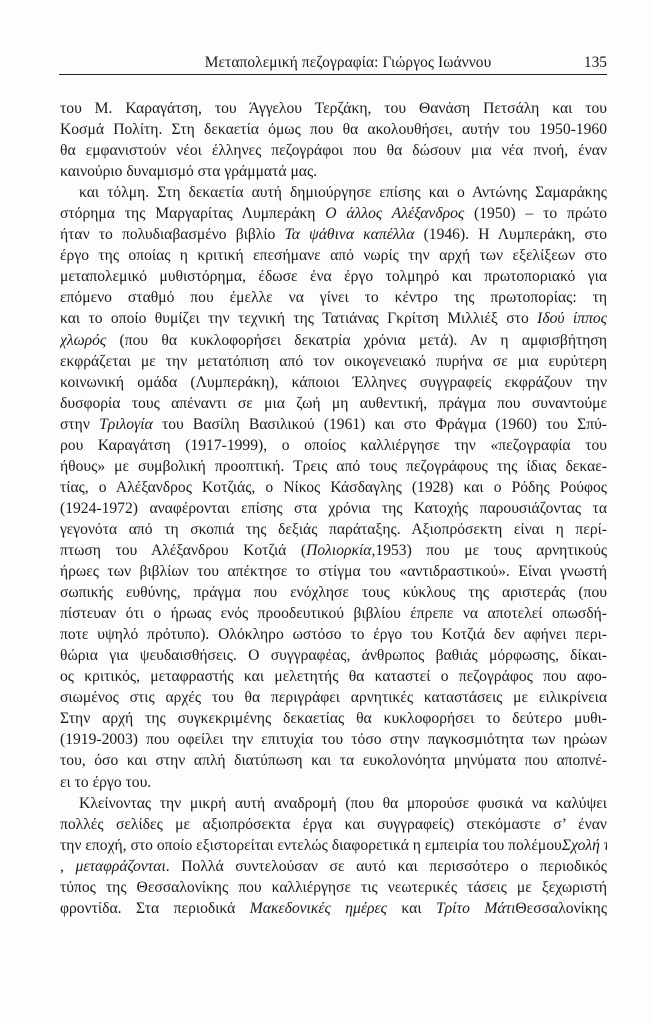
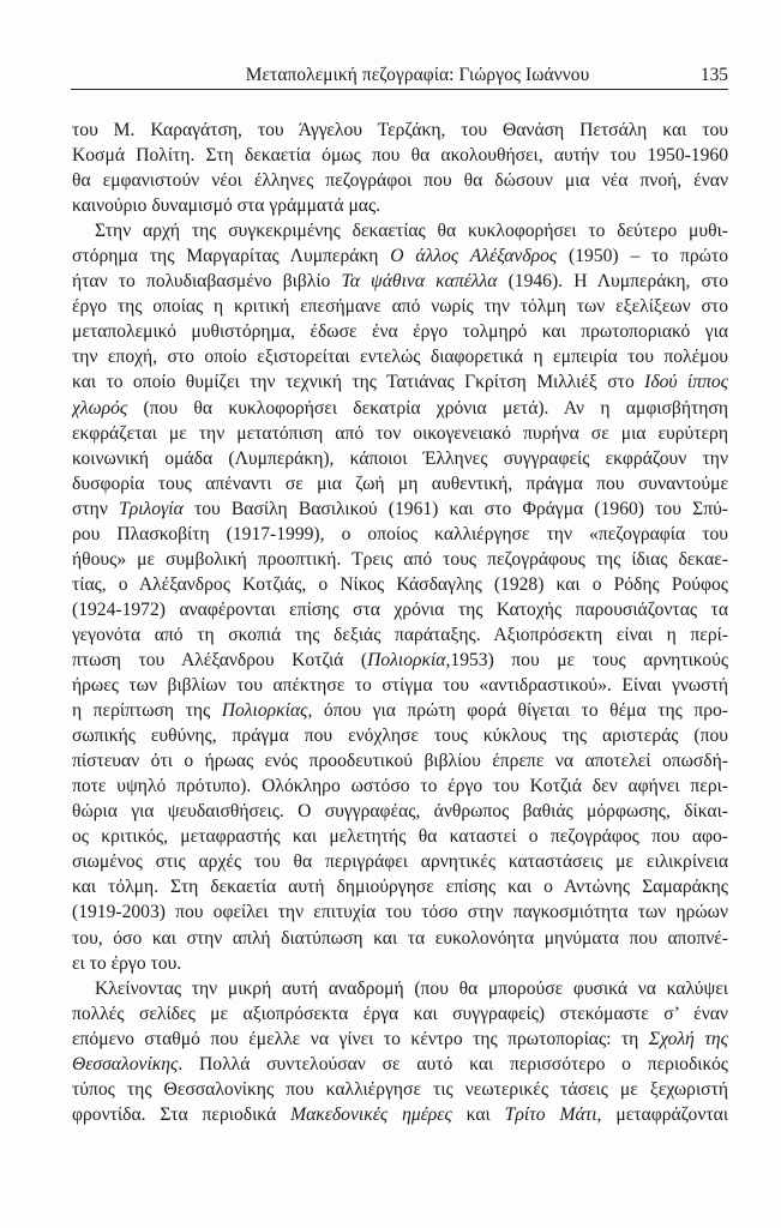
  Μεταπολεμική πεζογραφία: Γιώργος Ιωάννου
  135
  του Μ. Καραγάτση, του Άγγελου Τερζάκη, του Θανάση Πετσάλη και του
  Κοσμά Πολίτη. Στη δεκαετία όμως που θα ακολουθήσει, αυτήν του 1950-1960
  θα εμφανιστούν νέοι έλληνες πεζογράφοι που θα δώσουν μια νέα πνοή, έναν
  καινούριο δυναμισμό στα γράμματά μας.
- και τόλμη. Στη δεκαετία αυτή δημιούργησε επίσης και ο Αντώνης Σαμαράκης
+ Στην αρχή της συγκεκριμένης δεκαετίας θα κυκλοφορήσει το δεύτερο μυθι-
  στόρημα της Μαργαρίτας Λυμπεράκη Ο άλλος Αλέξανδρος (1950) – το πρώτο
  ήταν το πολυδιαβασμένο βιβλίο Τα ψάθινα καπέλλα (1946). Η Λυμπεράκη, στο
- έργο της οποίας η κριτική επεσήμανε από νωρίς την αρχή των εξελίξεων στο
+ έργο της οποίας η κριτική επεσήμανε από νωρίς την τόλμη των εξελίξεων στο
  μεταπολεμικό μυθιστόρημα, έδωσε ένα έργο τολμηρό και πρωτοποριακό για
- επόμενο σταθμό που έμελλε να γίνει το κέντρο της πρωτοπορίας: τη
+ την εποχή, στο οποίο εξιστορείται εντελώς διαφορετικά η εμπειρία του πολέμου
  και το οποίο θυμίζει την τεχνική της Τατιάνας Γκρίτση Μιλλιέξ στο Ιδού ίππος
  χλωρός (που θα κυκλοφορήσει δεκατρία χρόνια μετά). Αν η αμφισβήτηση
  εκφράζεται με την μετατόπιση από τον οικογενειακό πυρήνα σε μια ευρύτερη
  κοινωνική ομάδα (Λυμπεράκη), κάποιοι Έλληνες συγγραφείς εκφράζουν την
  δυσφορία τους απέναντι σε μια ζωή μη αυθεντική, πράγμα που συναντούμε
  στην Τριλογία του Βασίλη Βασιλικού (1961) και στο Φράγμα (1960) του Σπύ-
- ρου Καραγάτση (1917-1999), ο οποίος καλλιέργησε την «πεζογραφία του
+ ρου Πλασκοβίτη (1917-1999), ο οποίος καλλιέργησε την «πεζογραφία του
  ήθους» με συμβολική προοπτική. Τρεις από τους πεζογράφους της ίδιας δεκαε-
  τίας, ο Αλέξανδρος Κοτζιάς, ο Νίκος Κάσδαγλης (1928) και ο Ρόδης Ρούφος
  (1924-1972) αναφέρονται επίσης στα χρόνια της Κατοχής παρουσιάζοντας τα
  γεγονότα από τη σκοπιά της δεξιάς παράταξης. Αξιοπρόσεκτη είναι η περί-
  πτωση του Αλέξανδρου Κοτζιά (Πολιορκία,1953) που με τους αρνητικούς
  ήρωες των βιβλίων του απέκτησε το στίγμα του «αντιδραστικού». Είναι γνωστή
+ η περίπτωση της Πολιορκίας, όπου για πρώτη φορά θίγεται το θέμα της προ-
  σωπικής ευθύνης, πράγμα που ενόχλησε τους κύκλους της αριστεράς (που
  πίστευαν ότι ο ήρωας ενός προοδευτικού βιβλίου έπρεπε να αποτελεί οπωσδή-
  ποτε υψηλό πρότυπο). Ολόκληρο ωστόσο το έργο του Κοτζιά δεν αφήνει περι-
  θώρια για ψευδαισθήσεις. Ο συγγραφέας, άνθρωπος βαθιάς μόρφωσης, δίκαι-
  ος κριτικός, μεταφραστής και μελετητής θα καταστεί ο πεζογράφος που αφο-
  σιωμένος στις αρχές του θα περιγράφει αρνητικές καταστάσεις με ειλικρίνεια
- Στην αρχή της συγκεκριμένης δεκαετίας θα κυκλοφορήσει το δεύτερο μυθι-
+ και τόλμη. Στη δεκαετία αυτή δημιούργησε επίσης και ο Αντώνης Σαμαράκης
  (1919-2003) που οφείλει την επιτυχία του τόσο στην παγκοσμιότητα των ηρώων
  του, όσο και στην απλή διατύπωση και τα ευκολονόητα μηνύματα που αποπνέ-
  ει το έργο του.
  Κλείνοντας την μικρή αυτή αναδρομή (που θα μπορούσε φυσικά να καλύψει
  πολλές σελίδες με αξιοπρόσεκτα έργα και συγγραφείς) στεκόμαστε σ’ έναν
- την εποχή, στο οποίο εξιστορείται εντελώς διαφορετικά η εμπειρία του πολέμουΣχολή τ
+ επόμενο σταθμό που έμελλε να γίνει το κέντρο της πρωτοπορίας: τη Σχολή της
- , μεταφράζονται. Πολλά συντελούσαν σε αυτό και περισσότερο ο περιοδικός
+ Θεσσαλονίκης. Πολλά συντελούσαν σε αυτό και περισσότερο ο περιοδικός
  τύπος της Θεσσαλονίκης που καλλιέργησε τις νεωτερικές τάσεις με ξεχωριστή
- φροντίδα. Στα περιοδικά Μακεδονικές ημέρες και Τρίτο ΜάτιΘεσσαλονίκης
+ φροντίδα. Στα περιοδικά Μακεδονικές ημέρες και Τρίτο Μάτι, μεταφράζονται
